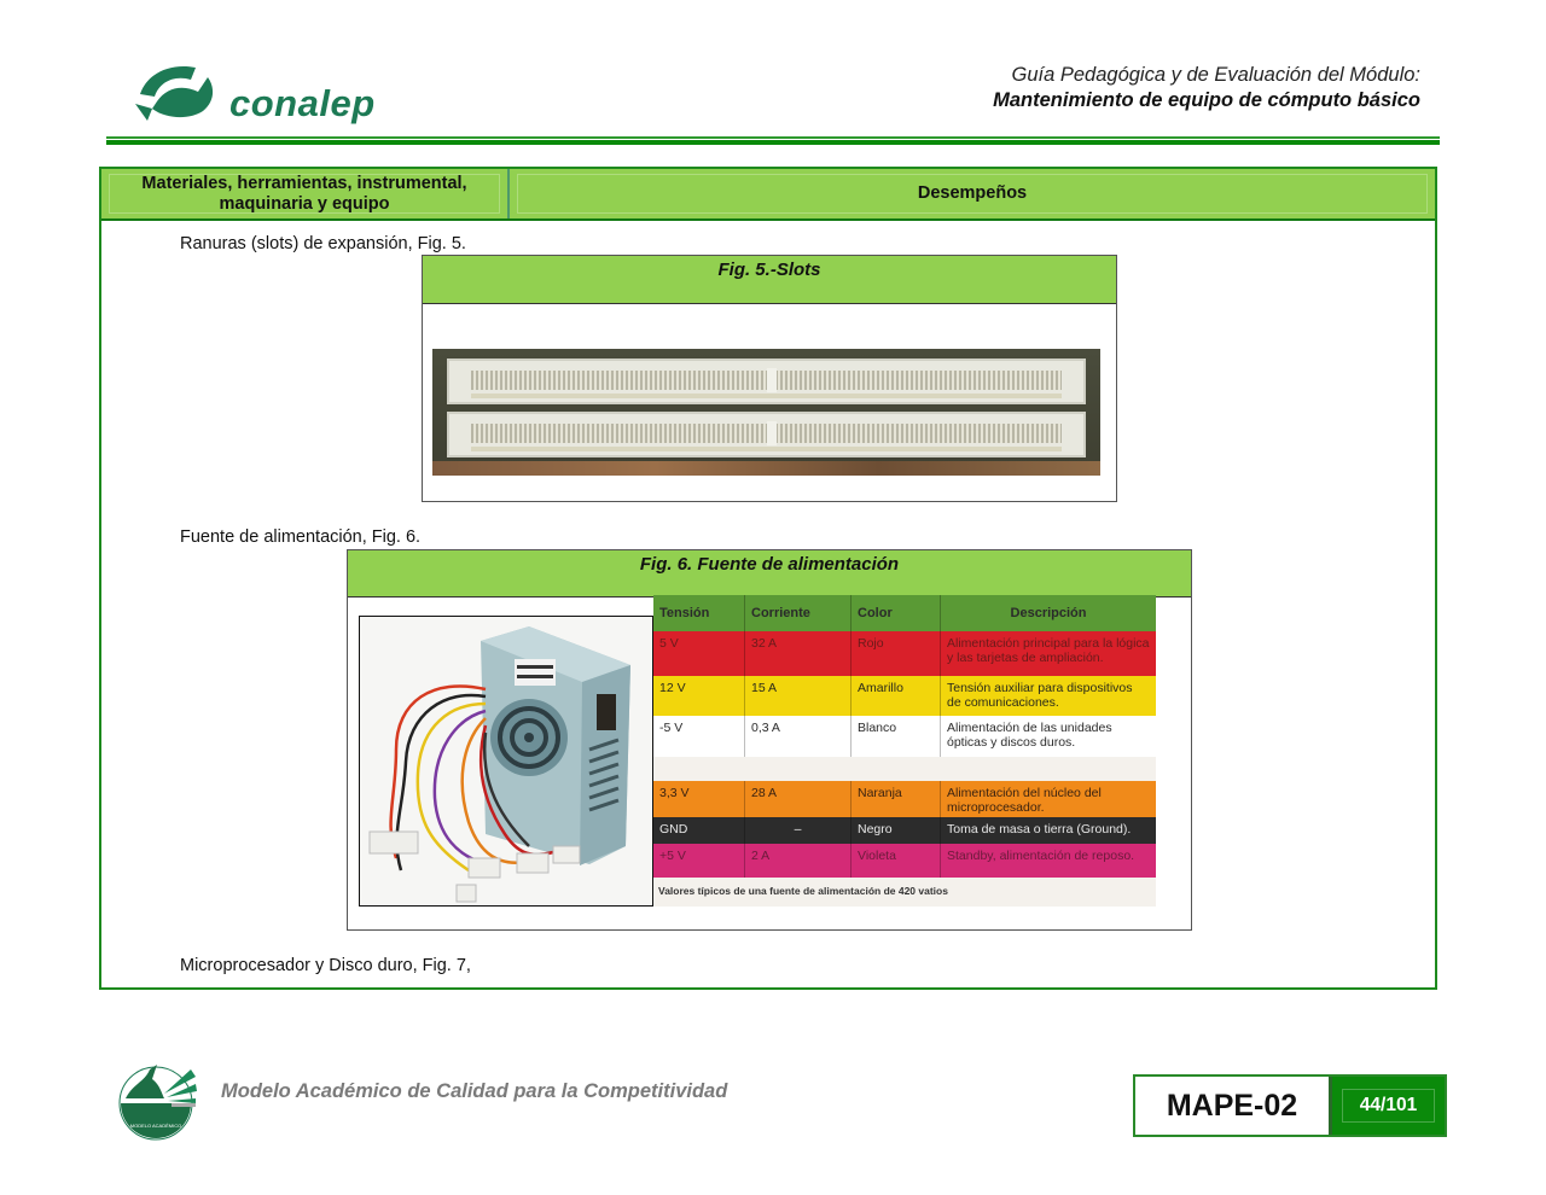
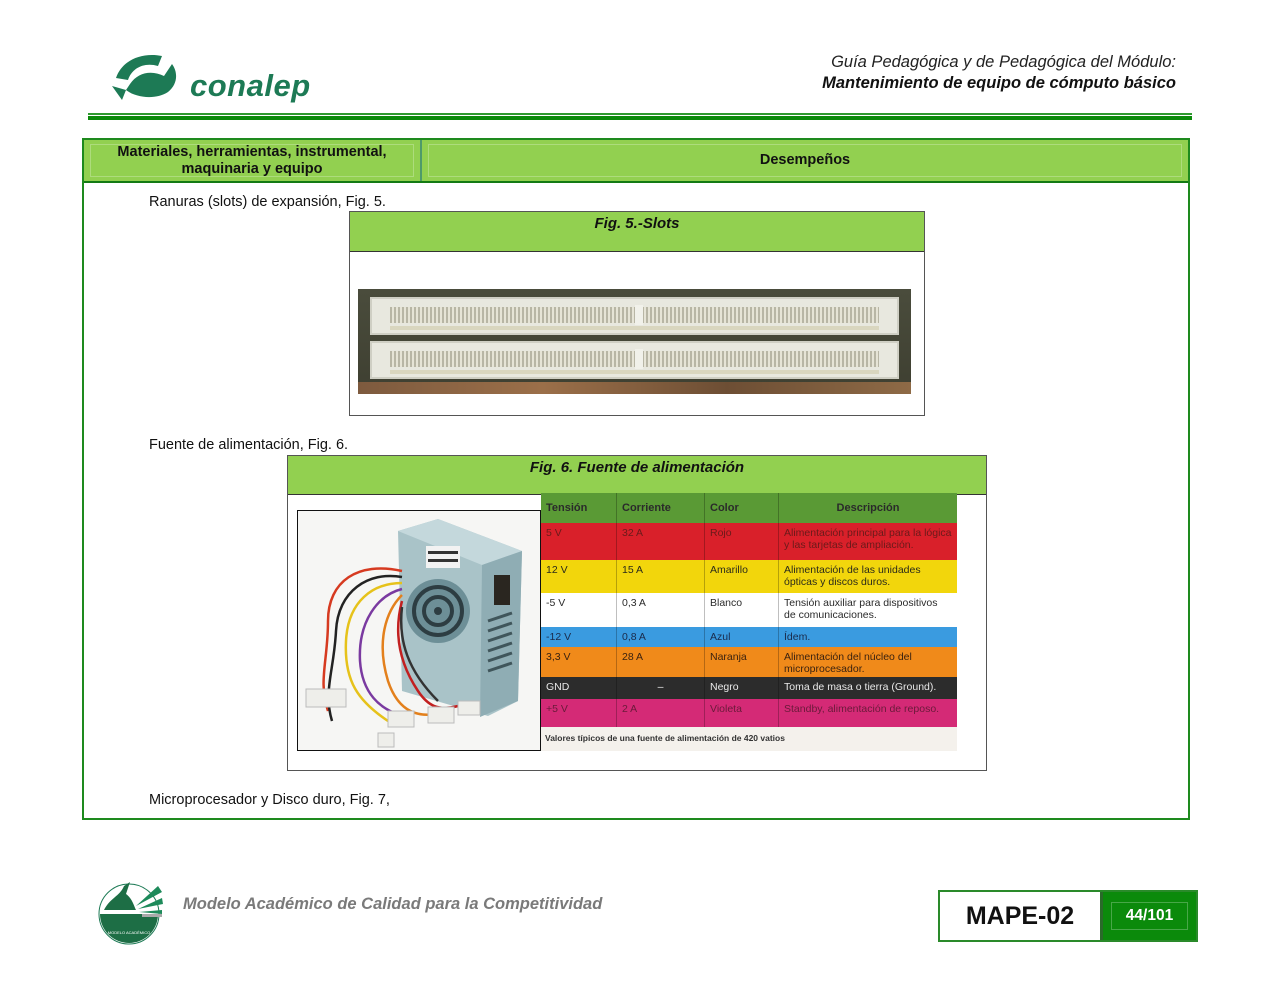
  conalep
- Guía Pedagógica y de Evaluación del Módulo:
+ Guía Pedagógica y de Pedagógica del Módulo:
  Mantenimiento de equipo de cómputo básico
  Materiales, herramientas, instrumental, maquinaria y equipo
  Desempeños
  Ranuras (slots) de expansión, Fig. 5.
  Fig. 5.-Slots
  Fuente de alimentación, Fig. 6.
  Fig. 6. Fuente de alimentación
  Tensión
  Corriente
  Color
  Descripción
  5 V
  32 A
  Rojo
  Alimentación principal para la lógica y las tarjetas de ampliación.
  12 V
  15 A
  Amarillo
- Tensión auxiliar para dispositivos de comunicaciones.
+ Alimentación de las unidades ópticas y discos duros.
  -5 V
  0,3 A
  Blanco
- Alimentación de las unidades ópticas y discos duros.
+ Tensión auxiliar para dispositivos de comunicaciones.
+ -12 V
+ 0,8 A
+ Azul
+ Ídem.
  3,3 V
  28 A
  Naranja
  Alimentación del núcleo del microprocesador.
  GND
  –
  Negro
  Toma de masa o tierra (Ground).
  +5 V
  2 A
  Violeta
  Standby, alimentación de reposo.
  Valores típicos de una fuente de alimentación de 420 vatios
  Microprocesador y Disco duro, Fig. 7,
  Modelo Académico de Calidad para la Competitividad
  MAPE-02
  44/101
